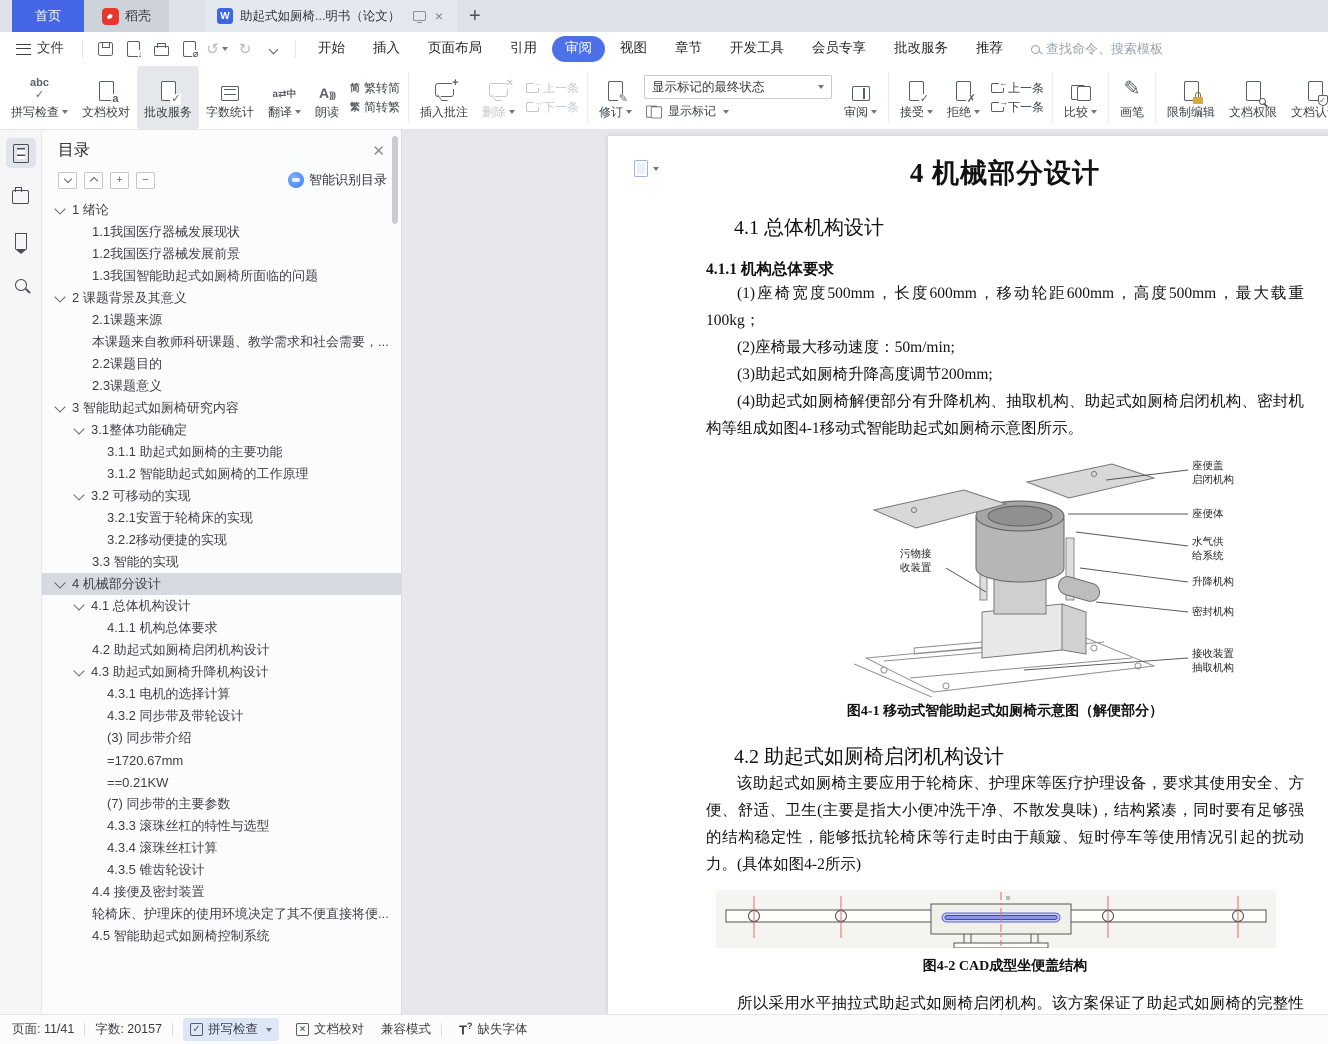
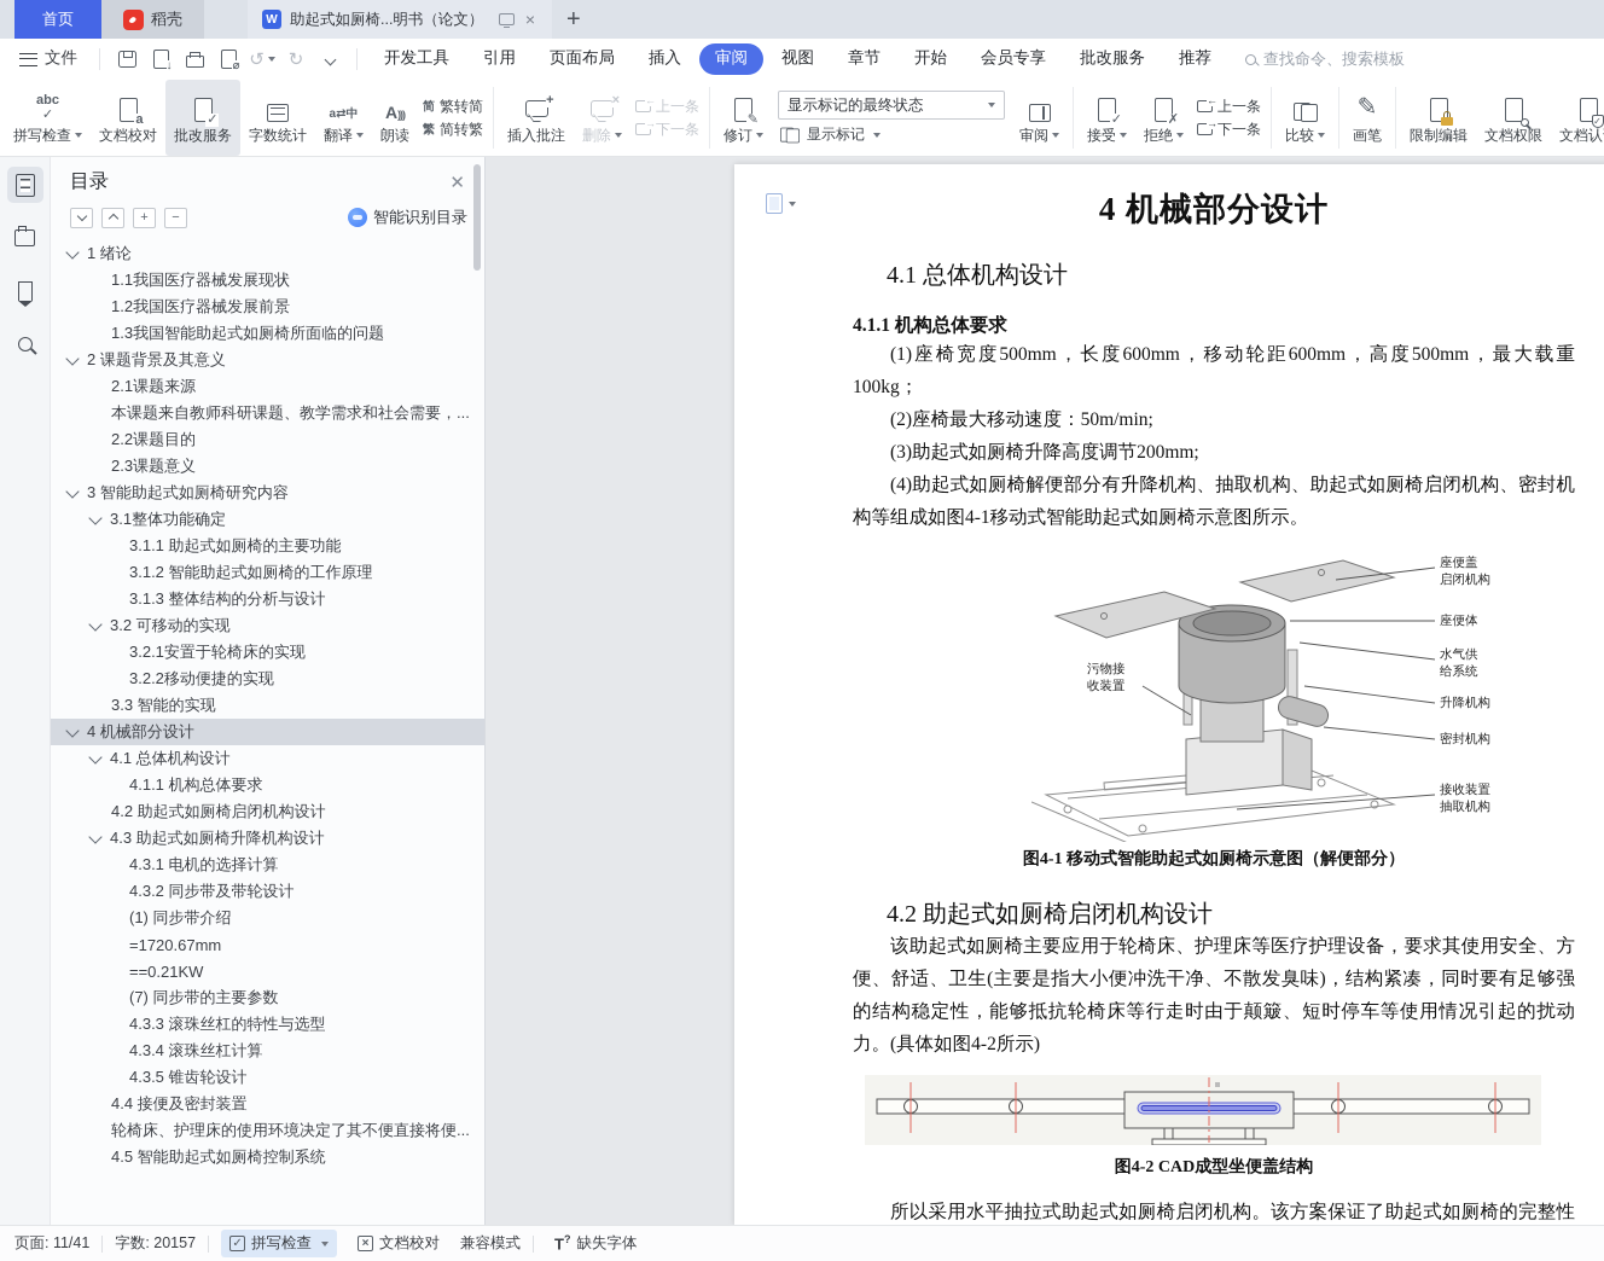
  首页
  稻壳
  W
  助起式如厕椅...明书（论文）
  ×
  +
  文件
  ↓
  ⌀
  ↺
  ↻
- 开始
+ 开发工具
- 插入
+ 引用
  页面布局
- 引用
+ 插入
  审阅
  视图
  章节
- 开发工具
+ 开始
  会员专享
  批改服务
  推荐
  查找命令、搜索模板
  abc
  ✓
  拼写检查
  a
  文档校对
  ✓
  批改服务
  字数统计
  a⇄中
  翻译
  A)))
  朗读
  简
  繁转简
  繁
  简转繁
  +
  插入批注
  ×
  删除
  ←
  上一条
  →
  下一条
  ✎
  修订
  显示标记的最终状态
  显示标记
  审阅
  ✓
  接受
  ✗
  拒绝
  ←
  上一条
  →
  下一条
  比较
  ✎
  画笔
  限制编辑
  文档权限
  ✓
  文档认
  目录
  ✕
  +
  −
  智能识别目录
  1 绪论
  1.1我国医疗器械发展现状
  1.2我国医疗器械发展前景
  1.3我国智能助起式如厕椅所面临的问题
  2 课题背景及其意义
  2.1课题来源
  本课题来自教师科研课题、教学需求和社会需要，...
  2.2课题目的
  2.3课题意义
  3 智能助起式如厕椅研究内容
  3.1整体功能确定
  3.1.1 助起式如厕椅的主要功能
  3.1.2 智能助起式如厕椅的工作原理
+ 3.1.3 整体结构的分析与设计
  3.2 可移动的实现
  3.2.1安置于轮椅床的实现
  3.2.2移动便捷的实现
  3.3 智能的实现
  4 机械部分设计
  4.1 总体机构设计
  4.1.1 机构总体要求
  4.2 助起式如厕椅启闭机构设计
  4.3 助起式如厕椅升降机构设计
  4.3.1 电机的选择计算
  4.3.2 同步带及带轮设计
- (3) 同步带介绍
+ (1) 同步带介绍
  =1720.67mm
  ==0.21KW
  (7) 同步带的主要参数
  4.3.3 滚珠丝杠的特性与选型
  4.3.4 滚珠丝杠计算
  4.3.5 锥齿轮设计
  4.4 接便及密封装置
  轮椅床、护理床的使用环境决定了其不便直接将便...
  4.5 智能助起式如厕椅控制系统
  4 机械部分设计
  4.1 总体机构设计
  4.1.1 机构总体要求
  (1)座椅宽度500mm，长度600mm，移动轮距600mm，高度500mm，最大载重100kg；
  (2)座椅最大移动速度：50m/min;
  (3)助起式如厕椅升降高度调节200mm;
  (4)助起式如厕椅解便部分有升降机构、抽取机构、助起式如厕椅启闭机构、密封机构等组成如图4-1移动式智能助起式如厕椅示意图所示。
  座便盖
  启闭机构
  座便体
  水气供
  给系统
  升降机构
  密封机构
  接收装置
  抽取机构
  污物接
  收装置
  图4-1 移动式智能助起式如厕椅示意图（解便部分）
  4.2 助起式如厕椅启闭机构设计
  该助起式如厕椅主要应用于轮椅床、护理床等医疗护理设备，要求其使用安全、方便、舒适、卫生(主要是指大小便冲洗干净、不散发臭味)，结构紧凑，同时要有足够强的结构稳定性，能够抵抗轮椅床等行走时由于颠簸、短时停车等使用情况引起的扰动力。(具体如图4-2所示)
  图4-2 CAD成型坐便盖结构
  页面: 11/41
  字数: 20157
  ✓
  拼写检查
  ×
  文档校对
  兼容模式
  T?
  缺失字体
